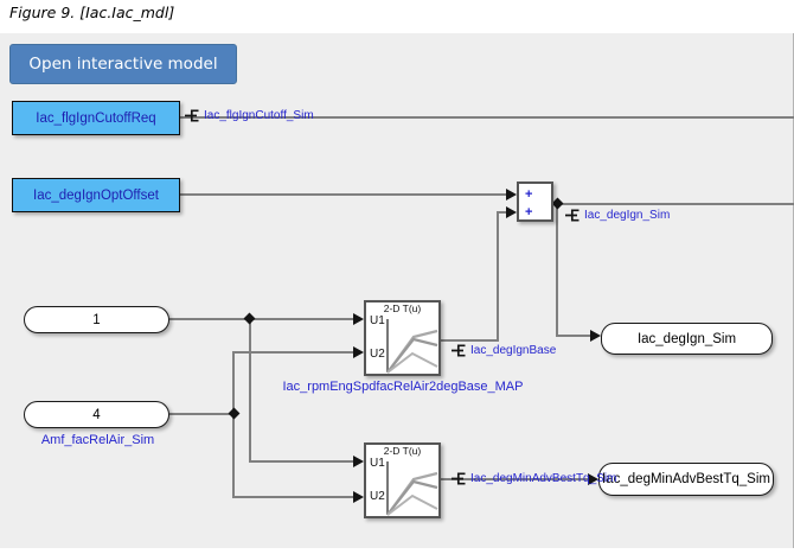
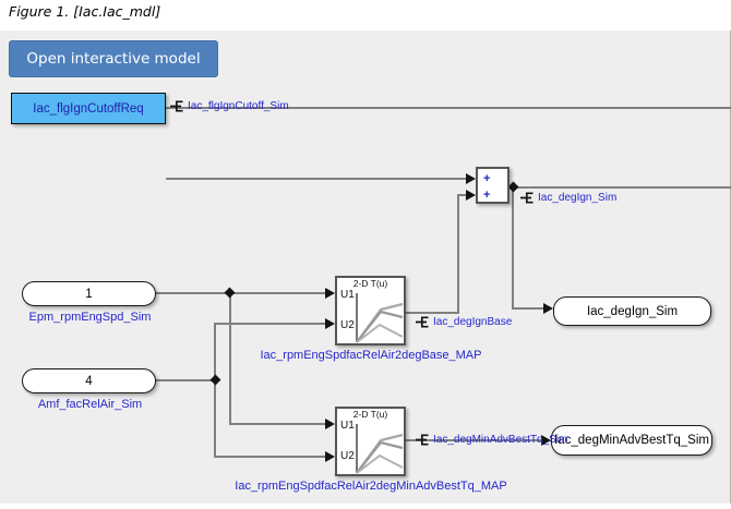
- Figure 9. [Iac.Iac_mdl]
+ Figure 1. [Iac.Iac_mdl]
  Open interactive model
  Iac_flgIgnCutoffReq
- Iac_degIgnOptOffset
  1
+ Epm_rpmEngSpd_Sim
  4
  Amf_facRelAir_Sim
  2-D T(u)
  U1
  U2
  Iac_rpmEngSpdfacRelAir2degBase_MAP
  2-D T(u)
  U1
  U2
+ Iac_rpmEngSpdfacRelAir2degMinAdvBestTq_MAP
  +
  +
  Iac_degIgn_Sim
  Iac_degMinAdvBestTq_Sim
  Iac_flgIgnCutoff_Sim
  Iac_degIgn_Sim
  Iac_degIgnBase
  Iac_degMinAdvBestTq_Sim
